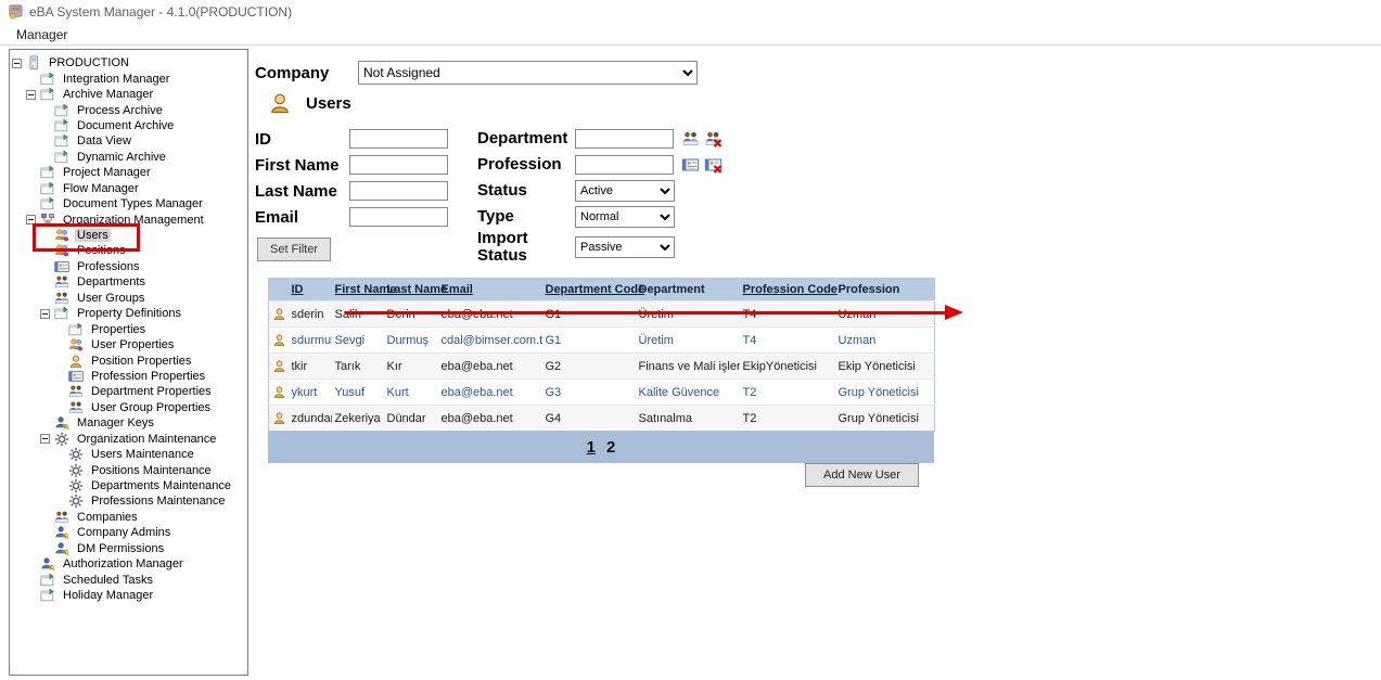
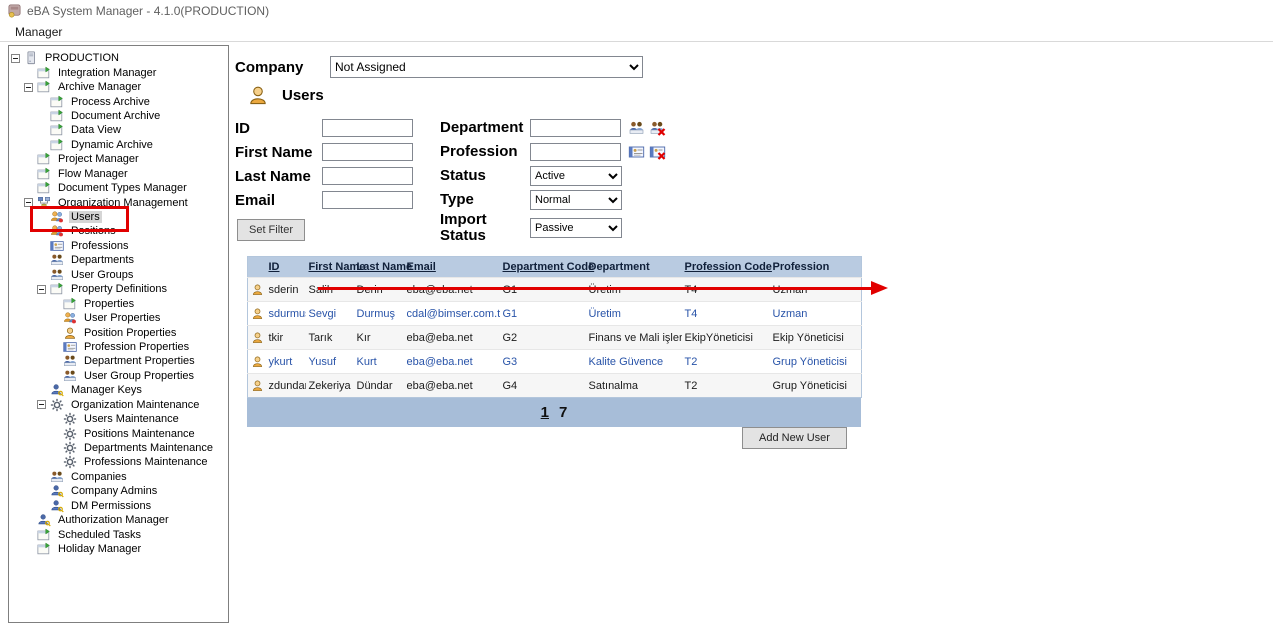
  eBA System Manager - 4.1.0(PRODUCTION)
  Manager
  PRODUCTION
  Integration Manager
  Archive Manager
  Process Archive
  Document Archive
  Data View
  Dynamic Archive
  Project Manager
  Flow Manager
  Document Types Manager
  Organization Management
  Users
  Positions
  Professions
  Departments
  User Groups
  Property Definitions
  Properties
  User Properties
  Position Properties
  Profession Properties
  Department Properties
  User Group Properties
  Manager Keys
  Organization Maintenance
  Users Maintenance
  Positions Maintenance
  Departments Maintenance
  Professions Maintenance
  Companies
  Company Admins
  DM Permissions
  Authorization Manager
  Scheduled Tasks
  Holiday Manager
  Company
  Not Assigned
  Users
  ID
  First Name
  Last Name
  Email
  Department
  Profession
  Status
  Active
  Type
  Normal
  Import Status
  Passive
  Set Filter
  	ID	First Nam	Last Nam	Email	Department Cod	Department	Profession Code	Profession
  	sdurmu	Sevgi	Durmuş	cdal@bimser.com.t	G1	Üretim	T4	Uzman
  	tkir	Tarık	Kır	eba@eba.net	G2	Finans ve Mali işler	EkipYöneticisi	Ekip Yöneticisi
  	ykurt	Yusuf	Kurt	eba@eba.net	G3	Kalite Güvence	T2	Grup Yöneticisi
  	zdunda	Zekeriya	Dündar	eba@eba.net	G4	Satınalma	T2	Grup Yöneticisi
  1
- 2
+ 7
  Add New User
